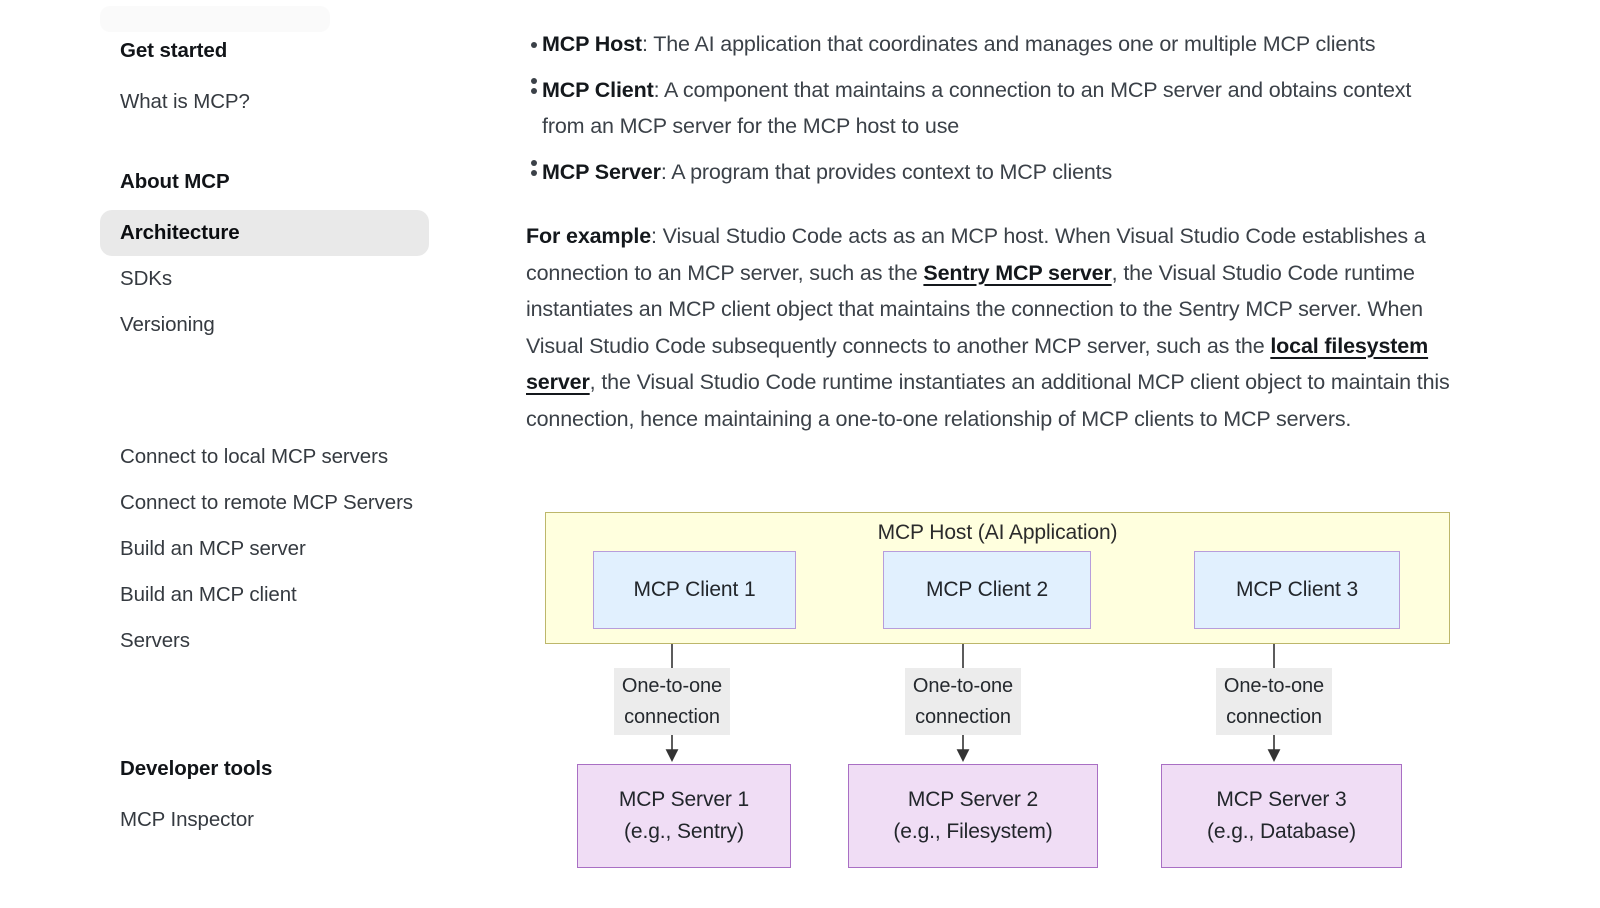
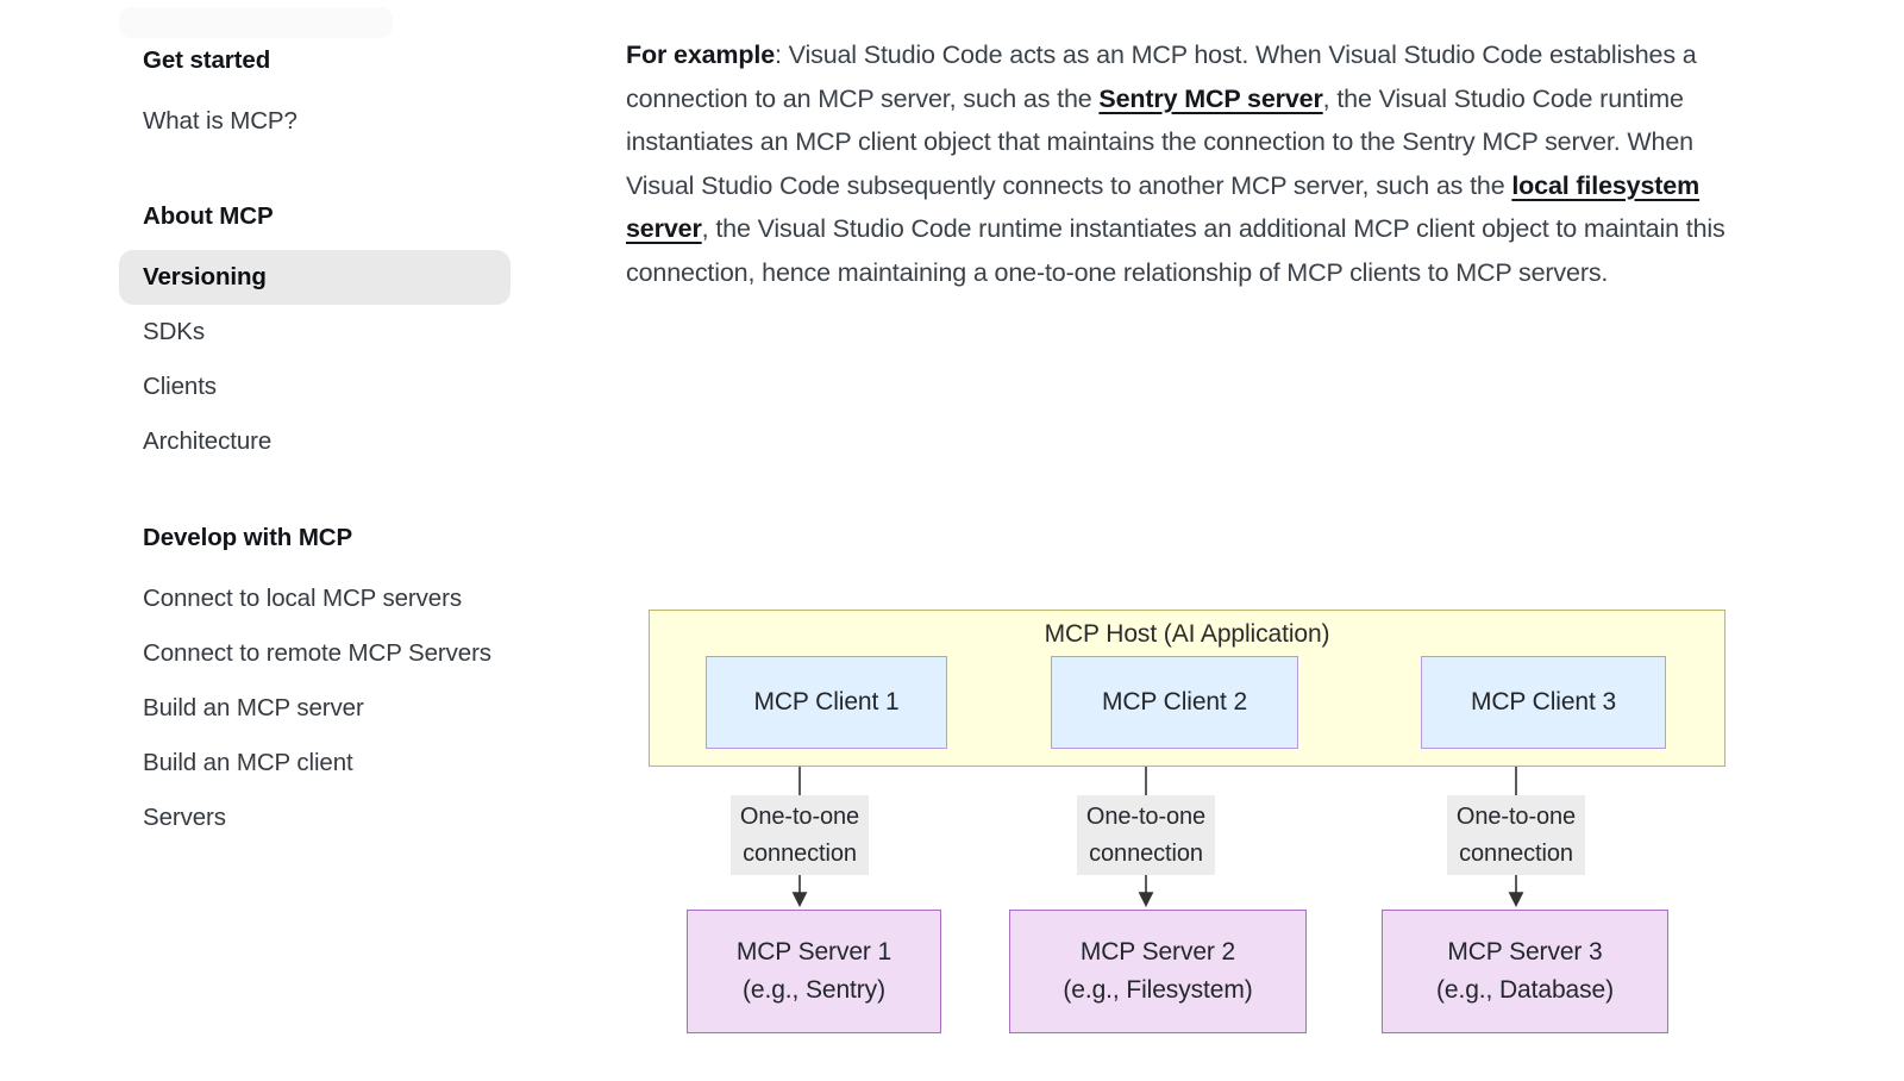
  Get started
  What is MCP?
  About MCP
- Architecture
+ Versioning
  SDKs
+ Clients
- Versioning
+ Architecture
+ Develop with MCP
  Connect to local MCP servers
  Connect to remote MCP Servers
  Build an MCP server
  Build an MCP client
  Servers
- Developer tools
- MCP Inspector
- MCP Host: The AI application that coordinates and manages one or multiple MCP clients
- MCP Client: A component that maintains a connection to an MCP server and obtains context from an MCP server for the MCP host to use
- MCP Server: A program that provides context to MCP clients
  For example: Visual Studio Code acts as an MCP host. When Visual Studio Code establishes a connection to an MCP server, such as the Sentry MCP server, the Visual Studio Code runtime instantiates an MCP client object that maintains the connection to the Sentry MCP server. When Visual Studio Code subsequently connects to another MCP server, such as the local filesystem server, the Visual Studio Code runtime instantiates an additional MCP client object to maintain this connection, hence maintaining a one-to-one relationship of MCP clients to MCP servers.
  MCP Host (AI Application)
  MCP Client 1
  MCP Client 2
  MCP Client 3
  One-to-one
  connection
  One-to-one
  connection
  One-to-one
  connection
  MCP Server 1
  (e.g., Sentry)
  MCP Server 2
  (e.g., Filesystem)
  MCP Server 3
  (e.g., Database)
